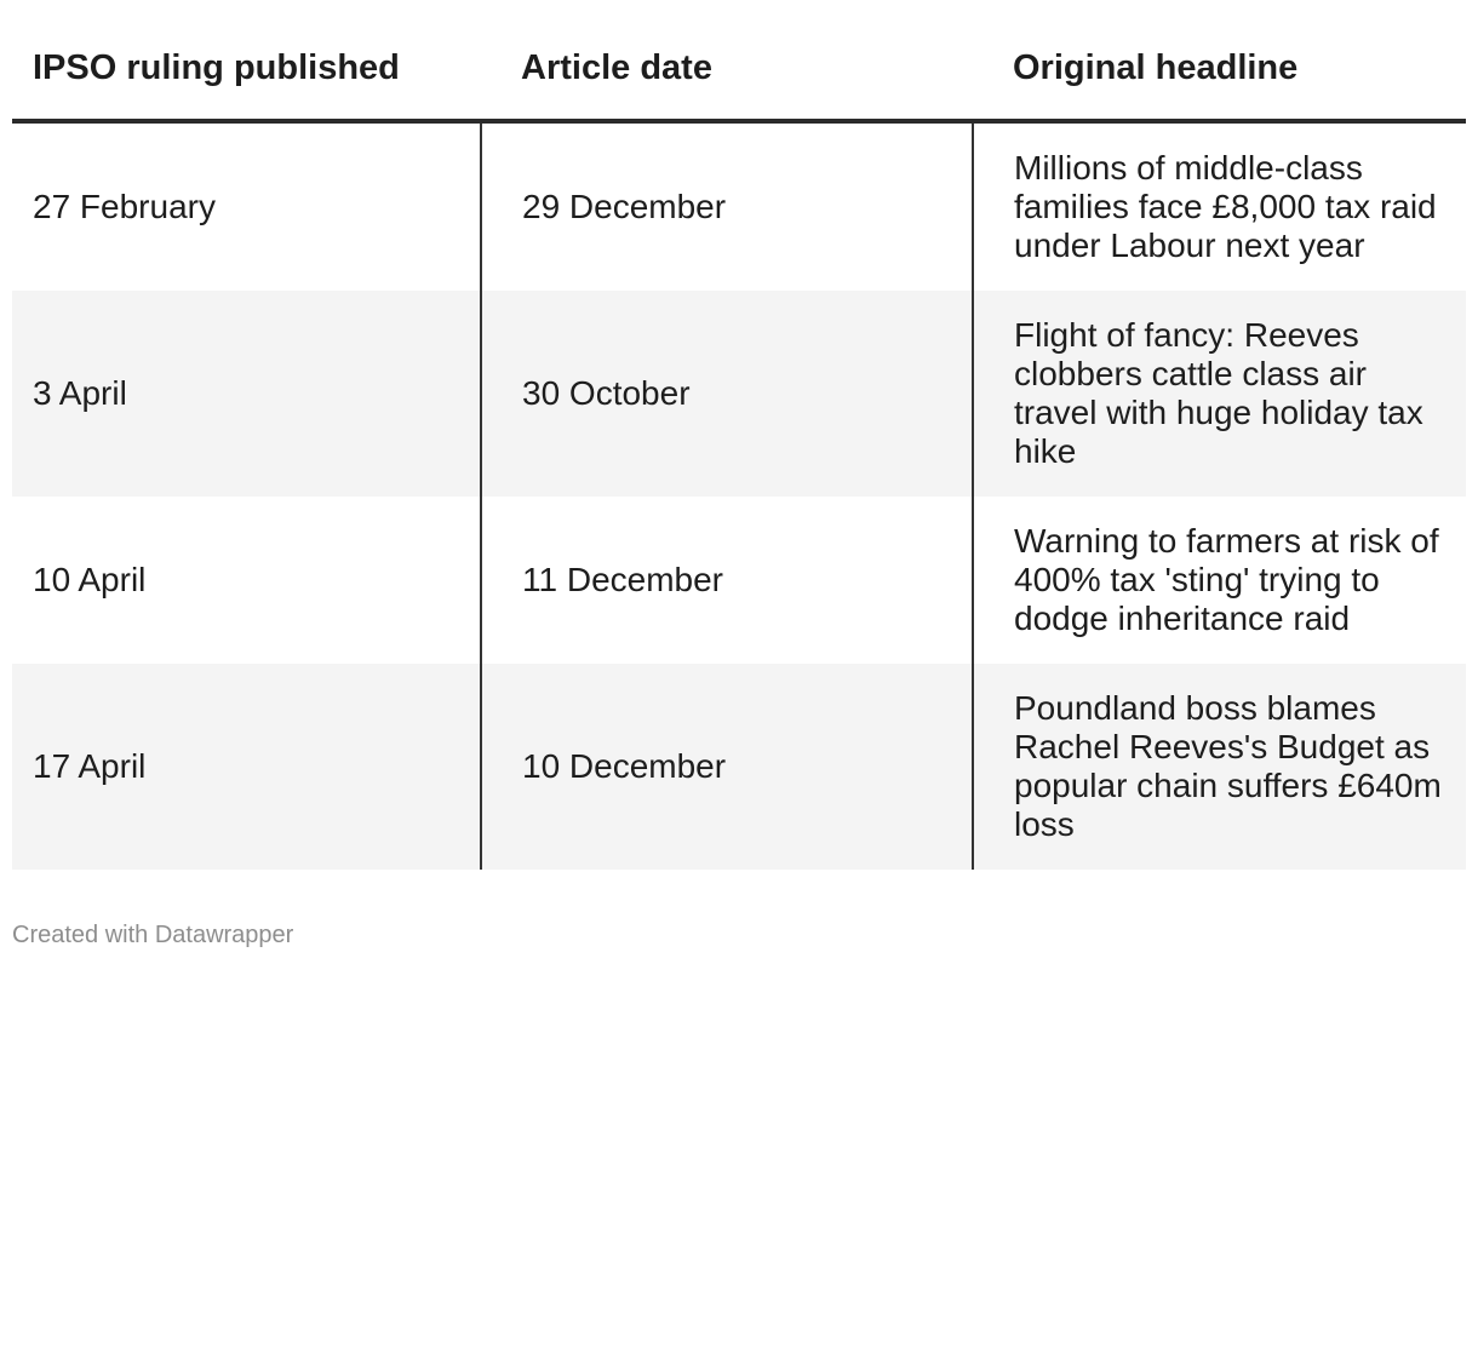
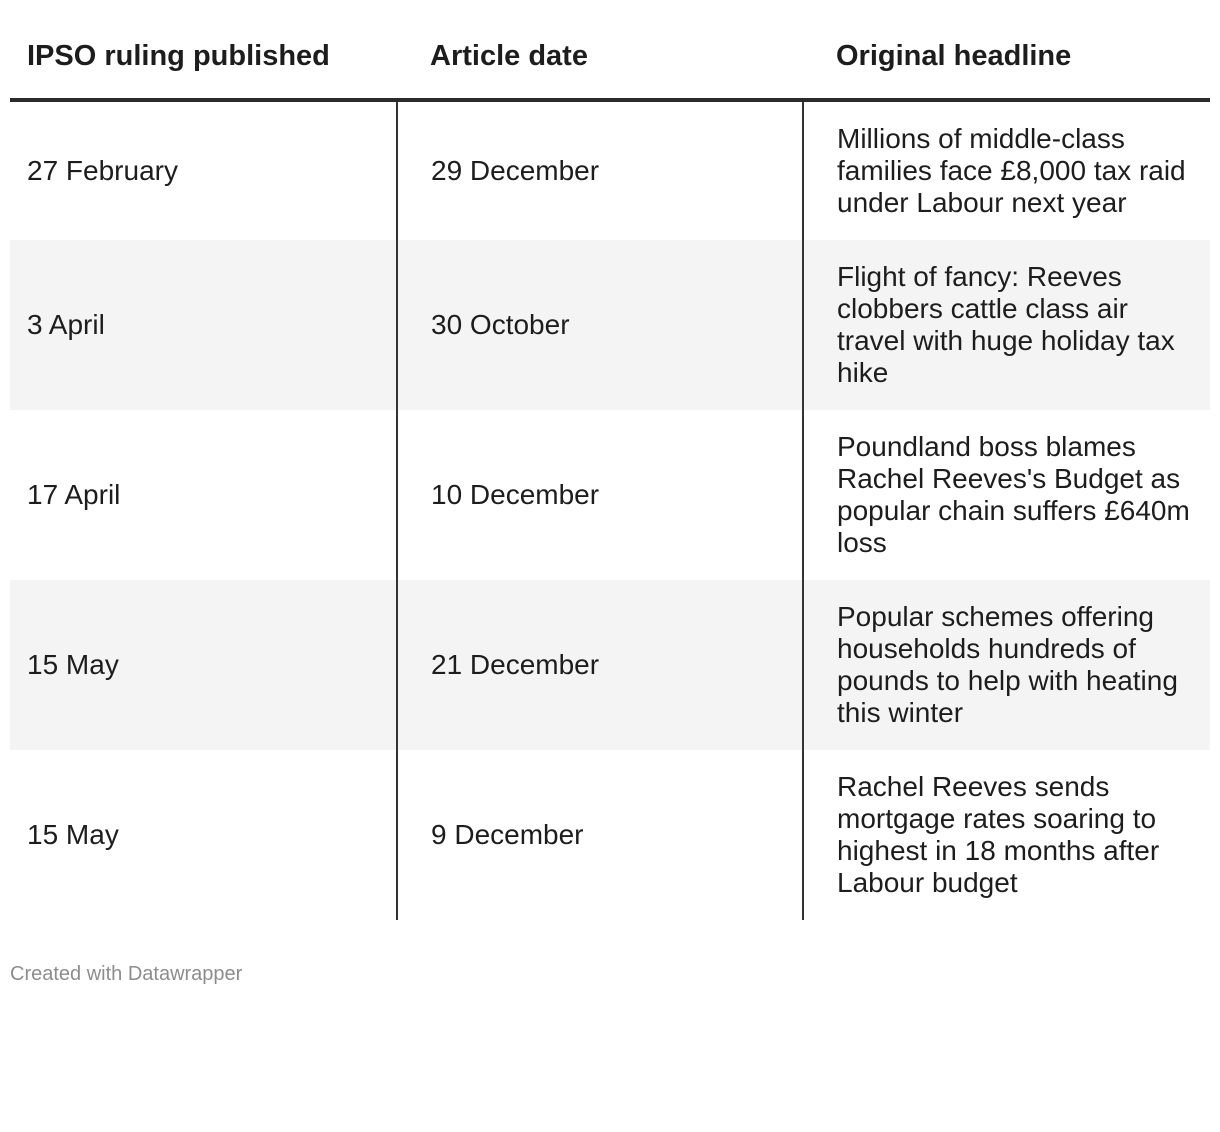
  IPSO ruling published	Article date	Original headline
  27 February	29 December	Millions of middle-class families face £8,000 tax raid under Labour next year
  3 April	30 October	Flight of fancy: Reeves clobbers cattle class air travel with huge holiday tax hike
- 10 April	11 December	Warning to farmers at risk of 400% tax 'sting' trying to dodge inheritance raid
  17 April	10 December	Poundland boss blames Rachel Reeves's Budget as popular chain suffers £640m loss
+ 15 May	21 December	Popular schemes offering households hundreds of pounds to help with heating this winter
+ 15 May	9 December	Rachel Reeves sends mortgage rates soaring to highest in 18 months after Labour budget
  Created with Datawrapper
